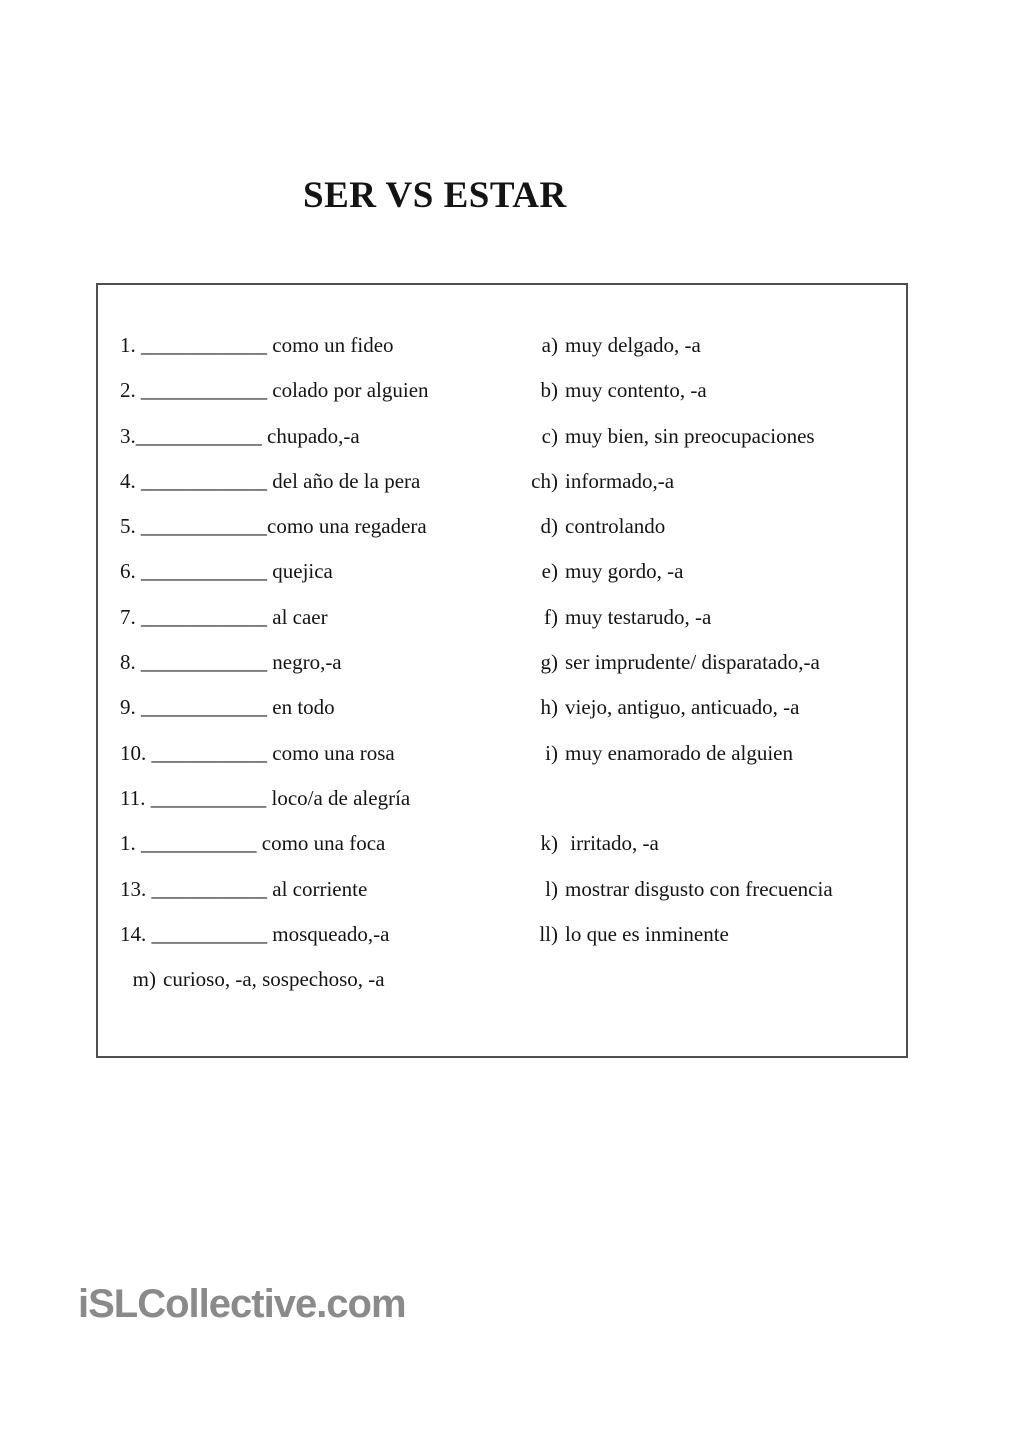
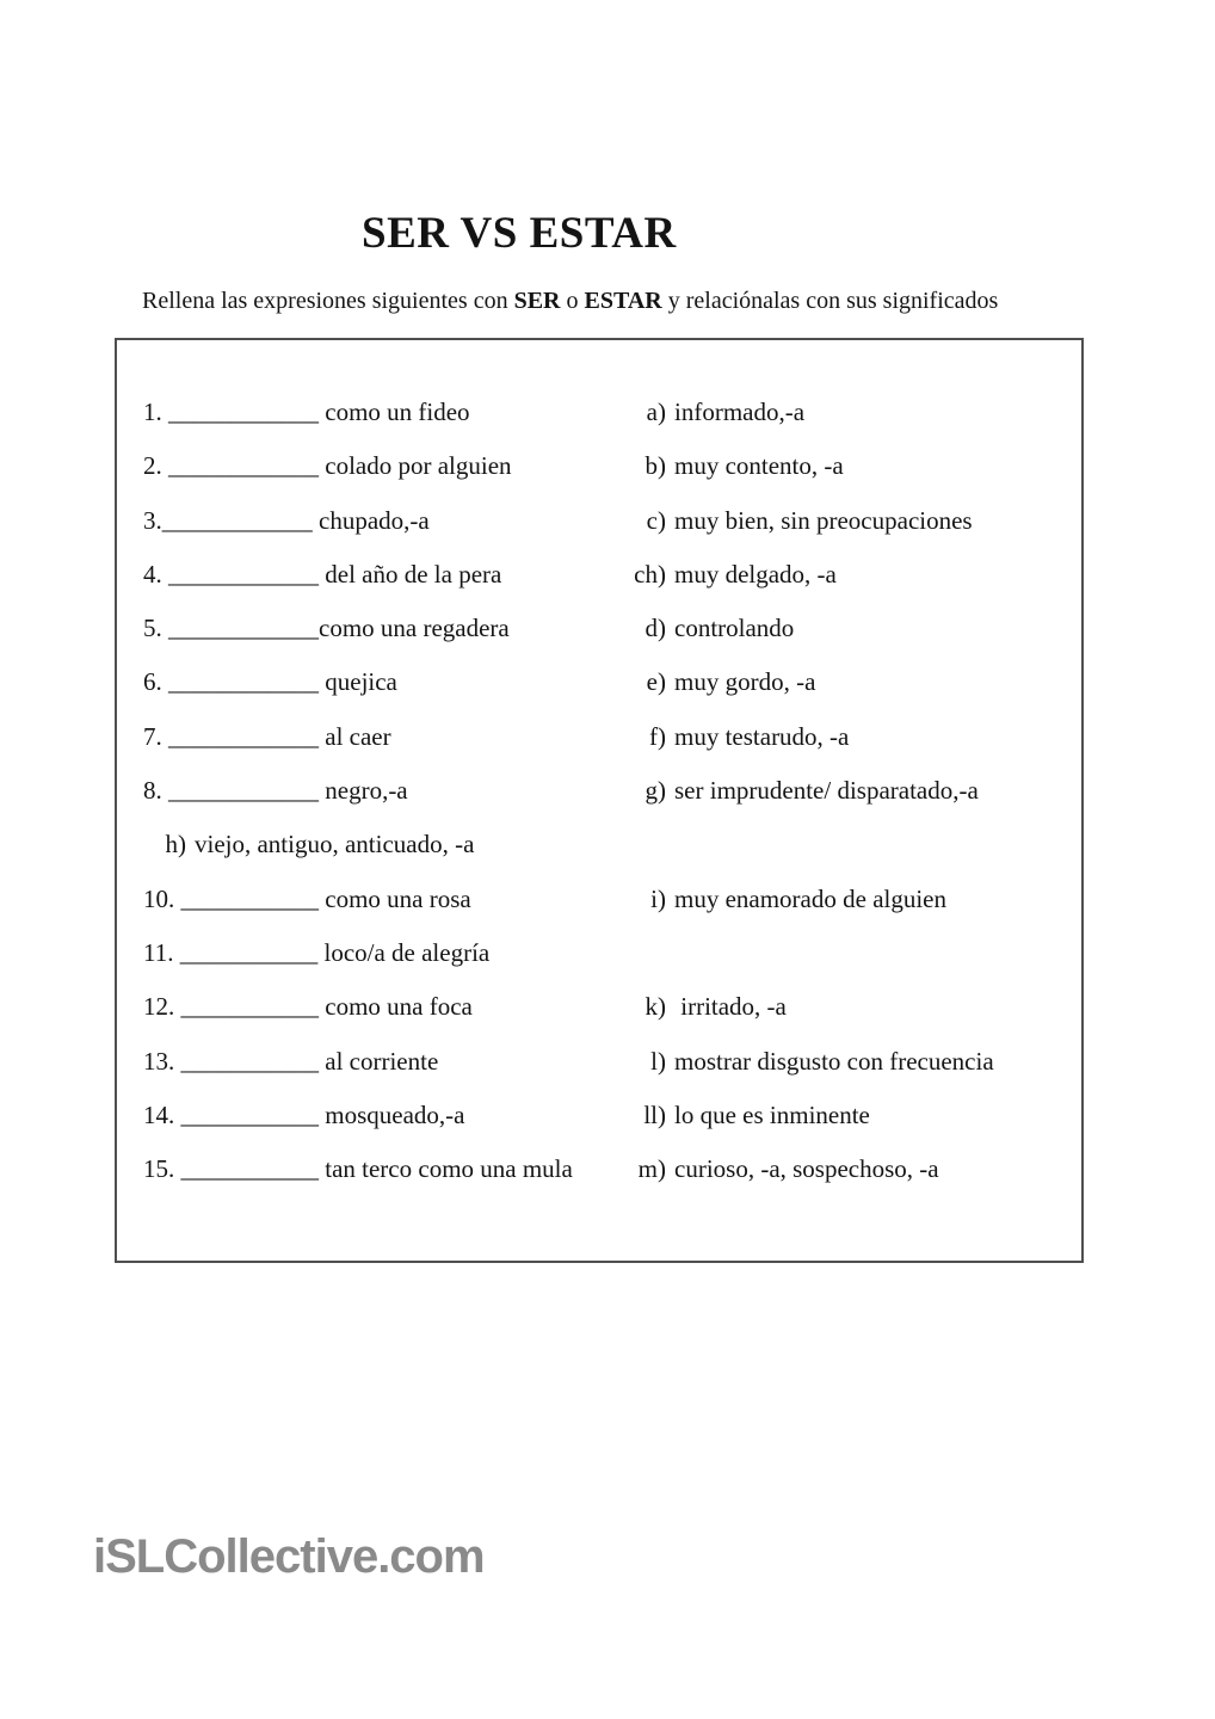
  SER VS ESTAR
+ Rellena las expresiones siguientes con SER o ESTAR y relaciónalas con sus significados
  1. ____________ como un fideo
- a) muy delgado, -a
+ a) informado,-a
  2. ____________ colado por alguien
  b) muy contento, -a
  3.____________ chupado,-a
  c) muy bien, sin preocupaciones
  4. ____________ del año de la pera
- ch) informado,-a
+ ch) muy delgado, -a
  5. ____________como una regadera
  d) controlando
  6. ____________ quejica
  e) muy gordo, -a
  7. ____________ al caer
  f) muy testarudo, -a
  8. ____________ negro,-a
  g) ser imprudente/ disparatado,-a
- 9. ____________ en todo
  h) viejo, antiguo, anticuado, -a
  10. ___________ como una rosa
  i) muy enamorado de alguien
  11. ___________ loco/a de alegría
- 1. ___________ como una foca
+ 12. ___________ como una foca
  k) irritado, -a
  13. ___________ al corriente
  l) mostrar disgusto con frecuencia
  14. ___________ mosqueado,-a
  ll) lo que es inminente
+ 15. ___________ tan terco como una mula
  m) curioso, -a, sospechoso, -a
  iSLCollective.com
